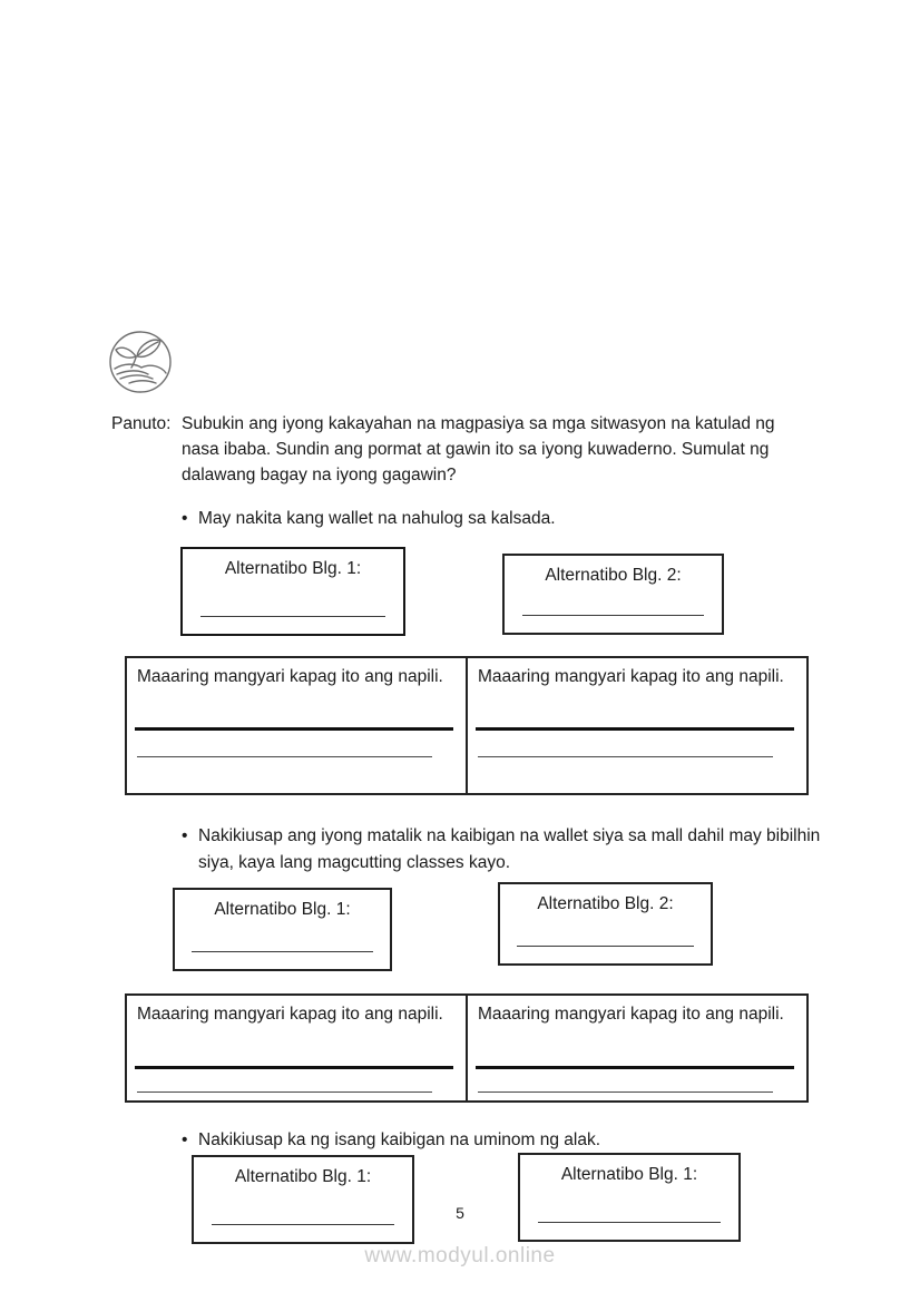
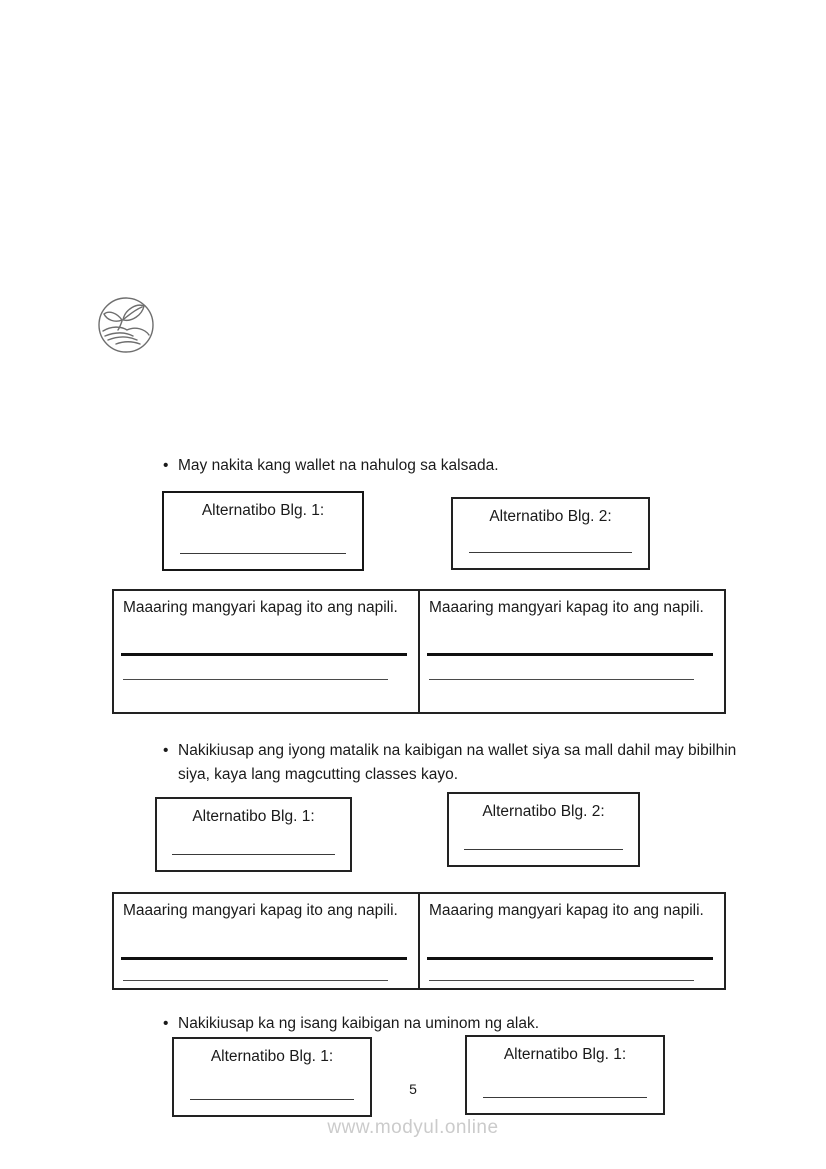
- Panuto:
- Subukin ang iyong kakayahan na magpasiya sa mga sitwasyon na katulad ng nasa ibaba. Sundin ang pormat at gawin ito sa iyong kuwaderno. Sumulat ng dalawang bagay na iyong gagawin?
  •
  May nakita kang wallet na nahulog sa kalsada.
  Alternatibo Blg. 1:
  Alternatibo Blg. 2:
  Maaaring mangyari kapag ito ang napili.
  Maaaring mangyari kapag ito ang napili.
  •
  Nakikiusap ang iyong matalik na kaibigan na wallet siya sa mall dahil may bibilhin siya, kaya lang magcutting classes kayo.
  Alternatibo Blg. 1:
  Alternatibo Blg. 2:
  Maaaring mangyari kapag ito ang napili.
  Maaaring mangyari kapag ito ang napili.
  •
  Nakikiusap ka ng isang kaibigan na uminom ng alak.
  Alternatibo Blg. 1:
  Alternatibo Blg. 1:
  5
  www.modyul.online
